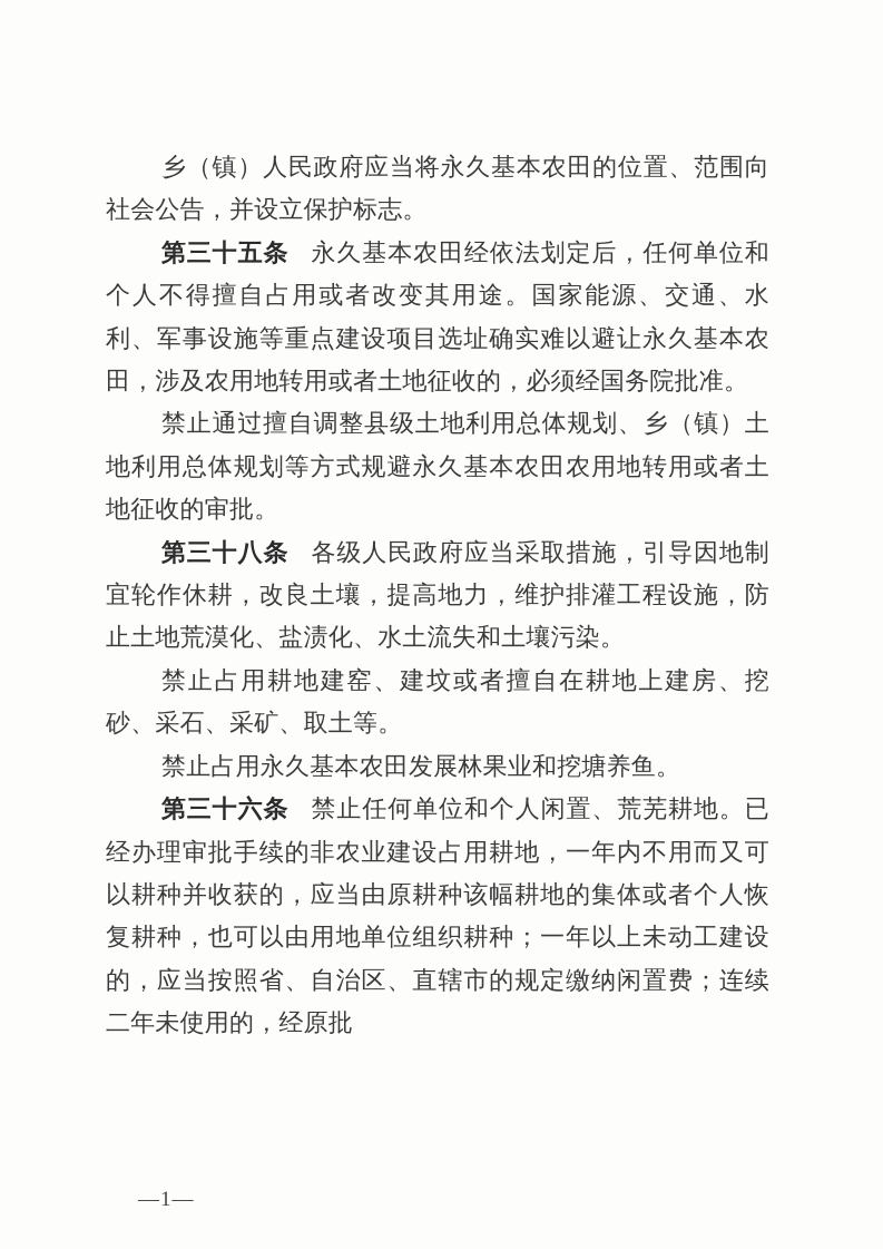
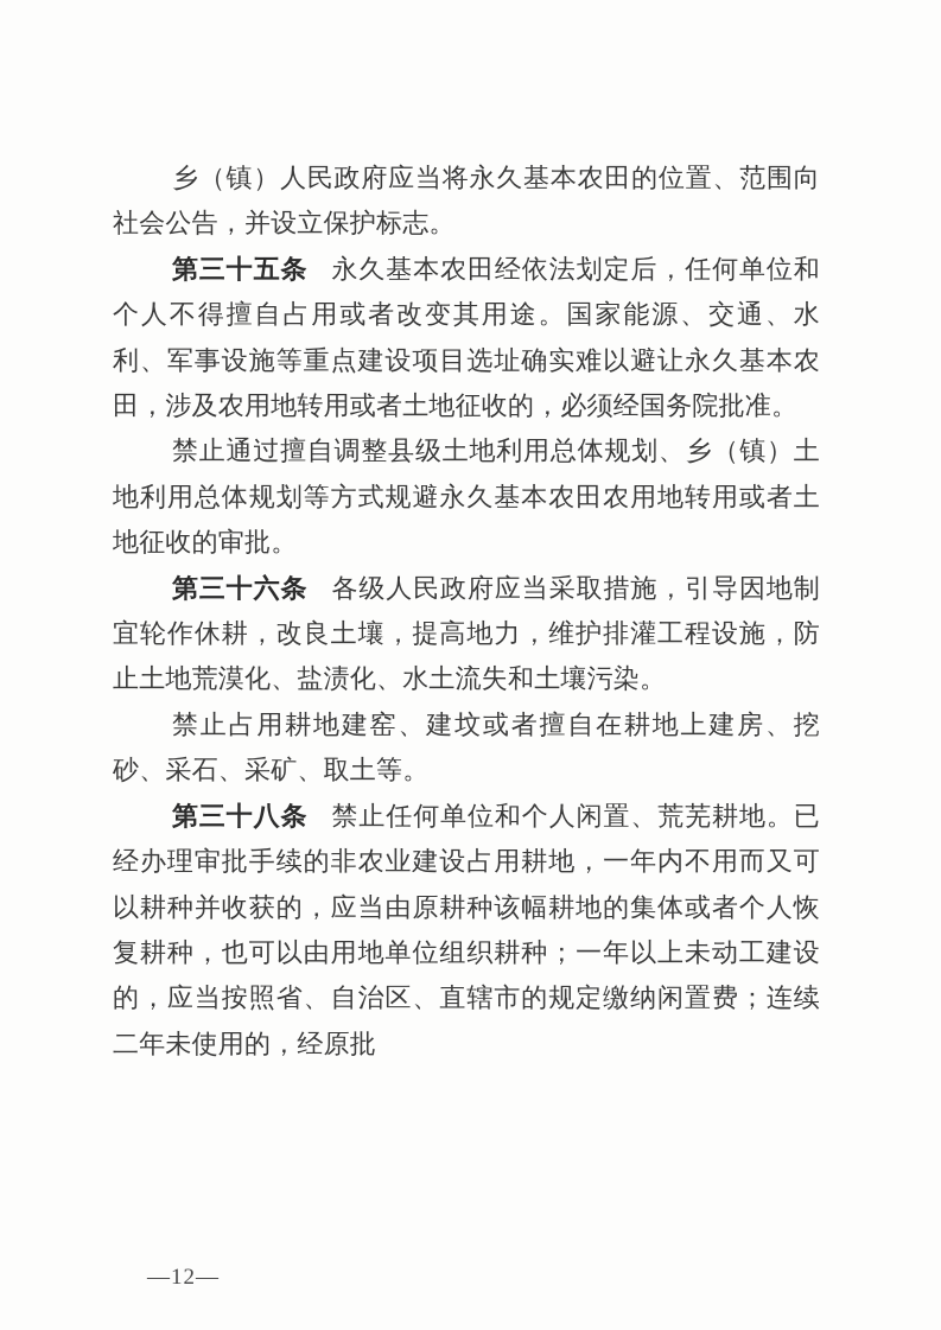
  乡（镇）人民政府应当将永久基本农田的位置、范围向社会公告，并设立保护标志。
  第三十五条 永久基本农田经依法划定后，任何单位和个人不得擅自占用或者改变其用途。国家能源、交通、水利、军事设施等重点建设项目选址确实难以避让永久基本农田，涉及农用地转用或者土地征收的，必须经国务院批准。
  禁止通过擅自调整县级土地利用总体规划、乡（镇）土地利用总体规划等方式规避永久基本农田农用地转用或者土地征收的审批。
- 第三十八条 各级人民政府应当采取措施，引导因地制宜轮作休耕，改良土壤，提高地力，维护排灌工程设施，防止土地荒漠化、盐渍化、水土流失和土壤污染。
+ 第三十六条 各级人民政府应当采取措施，引导因地制宜轮作休耕，改良土壤，提高地力，维护排灌工程设施，防止土地荒漠化、盐渍化、水土流失和土壤污染。
  禁止占用耕地建窑、建坟或者擅自在耕地上建房、挖砂、采石、采矿、取土等。
- 禁止占用永久基本农田发展林果业和挖塘养鱼。
- 第三十六条 禁止任何单位和个人闲置、荒芜耕地。已经办理审批手续的非农业建设占用耕地，一年内不用而又可以耕种并收获的，应当由原耕种该幅耕地的集体或者个人恢复耕种，也可以由用地单位组织耕种；一年以上未动工建设的，应当按照省、自治区、直辖市的规定缴纳闲置费；连续二年未使用的，经原批
+ 第三十八条 禁止任何单位和个人闲置、荒芜耕地。已经办理审批手续的非农业建设占用耕地，一年内不用而又可以耕种并收获的，应当由原耕种该幅耕地的集体或者个人恢复耕种，也可以由用地单位组织耕种；一年以上未动工建设的，应当按照省、自治区、直辖市的规定缴纳闲置费；连续二年未使用的，经原批
- —1—
+ —12—
